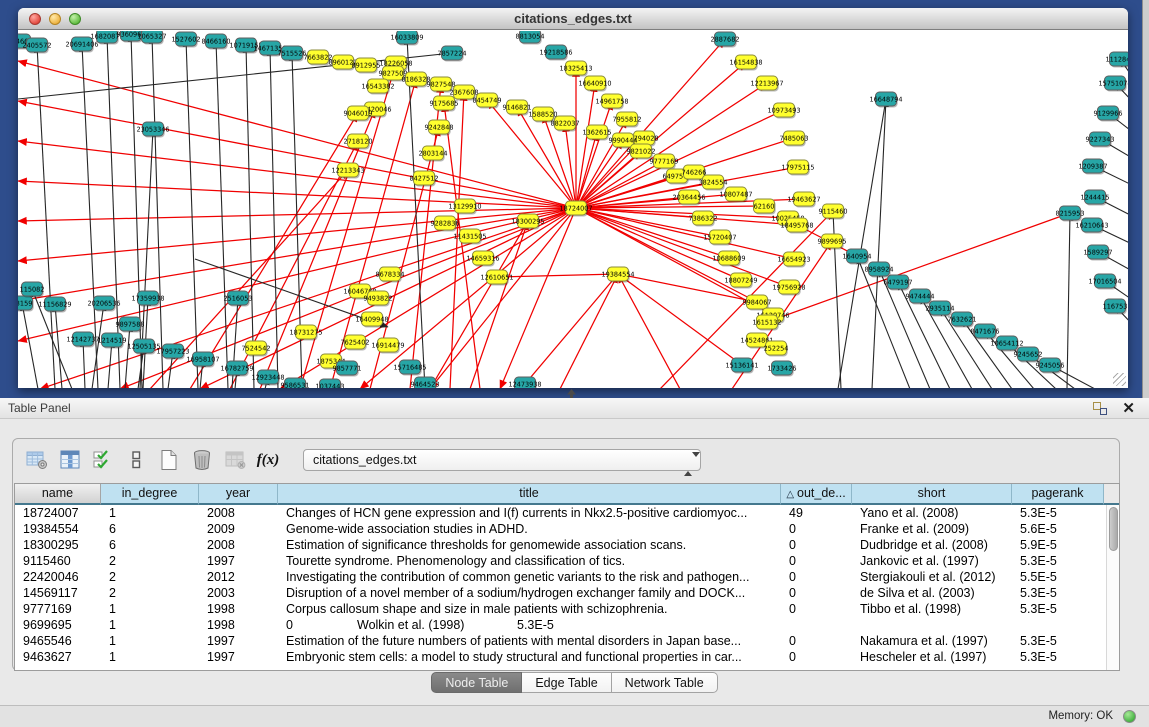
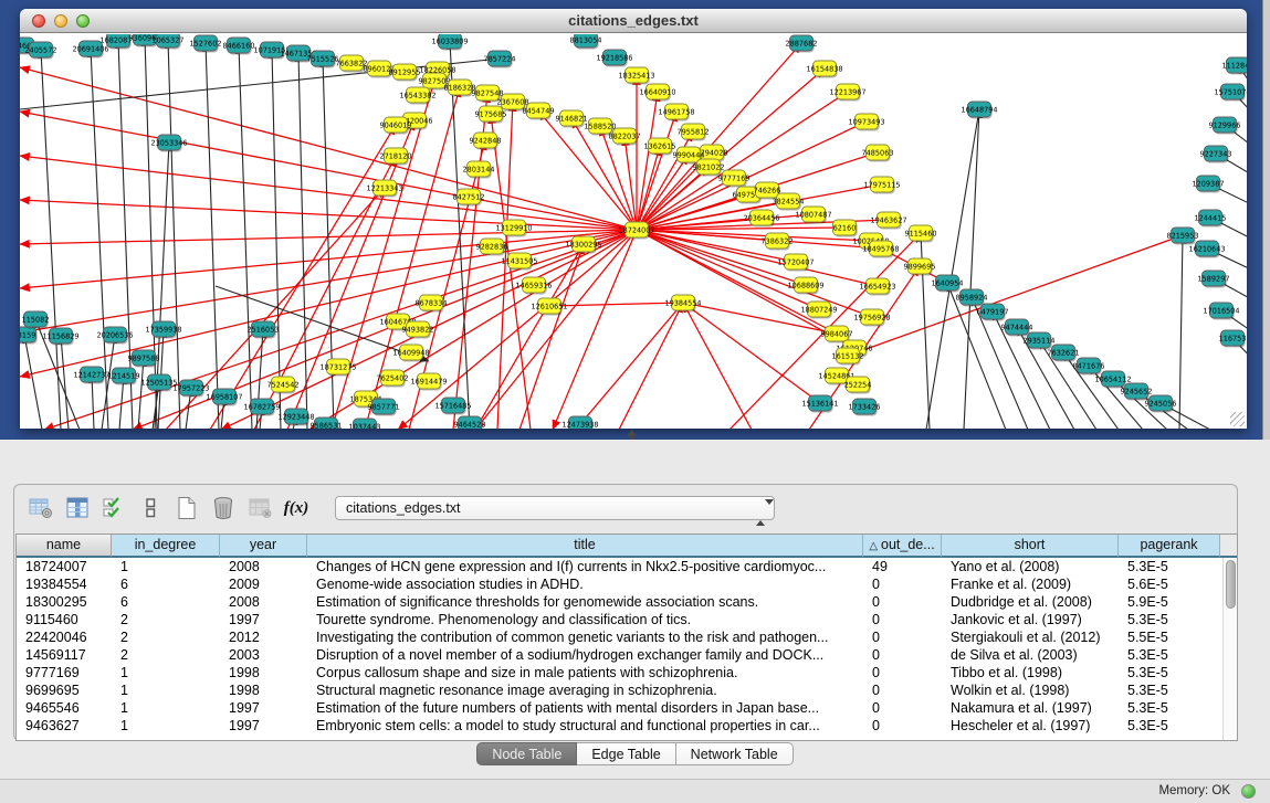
  citations_edges.txt
  2405572
  20691406
  1682087
  1065327
  1527602
  8466160
  1071915
  1467135
  7515526
  16033809
  7857224
  8813054
  19218586
  2887682
  7663822
  896012
  8912955
  18226058
  9827509
  16543382
  8186328
  9827548
  2367608
  9175685
  9046019
  9242848
  2718120
  2803144
  12213343
  8427512
  8454749
  9146821
  1588520
  8822037
  18325413
  16640910
  14961758
  7955812
  794028
  1362615
  9990444
  9821022
  9777169
  64975
  746266
  20364456
  7386322
  3824554
  10807487
  62160
  16154838
  12213967
  10973493
  7485063
  17975115
  19463627
  18495768
  9115460
  9899695
  15720407
  10688609
  18807249
  9984067
  1615132
  14524861
  252254
  16654923
  19756928
  19384554
  18724007
  18300295
  13129910
  9282836
  11431505
  14659316
  12610651
  8678334
  160467
  9493822
  16409948
  7625402
  16914479
  7524542
  18731275
  18753
  16782759
  12923448
  16958107
  17957223
  12505135
  1214519
  12142737
  9897588
  20206536
  17359938
  3159
  115082
  11156829
  2516053
  23053346
  9857771
  15716485
  15136141
  1733426
  9586531
  1037443
  12473938
  9464523
  1640954
  8958924
  6479197
  9474444
  2935114
  7632621
  8471676
  10654112
  9245652
  9245056
  16648794
  8215953
  11128
  1575107
  9129966
  9227343
  1209387
  1244415
  16210643
  1589297
  17016504
  116753
- Table Panel
- ✕
  f(x)
  citations_edges.txt
  name
  in_degree
  year
  title
  △ out_de...
  short
  pagerank
  18724007
  1
  2008
  Changes of HCN gene expression and I(f) currents in Nkx2.5-positive cardiomyoc...
  49
  Yano et al. (2008)
  5.3E-5
  19384554
  6
  2009
  Genome-wide association studies in ADHD.
  0
  Franke et al. (2009)
  5.6E-5
  18300295
  6
  2008
  Estimation of significance thresholds for genomewide association scans.
  0
  Dudbridge et al. (2008)
  5.9E-5
  9115460
  2
  1997
  Tourette syndrome. Phenomenology and classification of tics.
  0
  Jankovic et al. (1997)
  5.3E-5
  22420046
  2
  2012
  Investigating the contribution of common genetic variants to the risk and pathogen...
  0
  Stergiakouli et al. (2012)
  5.5E-5
  14569117
  2
  2003
  Disruption of a novel member of a sodium/hydrogen exchanger family and DOCK...
  0
  de Silva et al. (2003)
  5.3E-5
  9777169
  1
  1998
  Corpus callosum shape and size in male patients with schizophrenia.
  0
  Tibbo et al. (1998)
  5.3E-5
  9699695
  1
  1998
+ Structural magnetic resonance image averaging in schizophrenia.
  0
  Wolkin et al. (1998)
  5.3E-5
  9465546
  1
  1997
  Estimation of the future numbers of patients with mental disorders in Japan base...
  0
  Nakamura et al. (1997)
  5.3E-5
  9463627
  1
  1997
  Embryonic stem cells: a model to study structural and functional properties in car...
  0
  Hescheler et al. (1997)
  5.3E-5
  Node Table
  Edge Table
  Network Table
  Memory: OK
